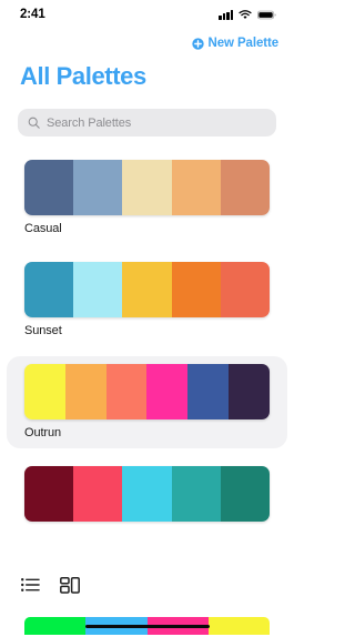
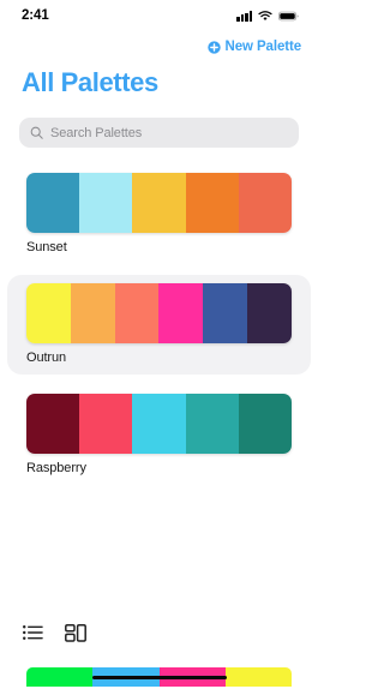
  2:41
  New Palette
  All Palettes
  Search Palettes
- Casual
  Sunset
  Outrun
+ Raspberry
